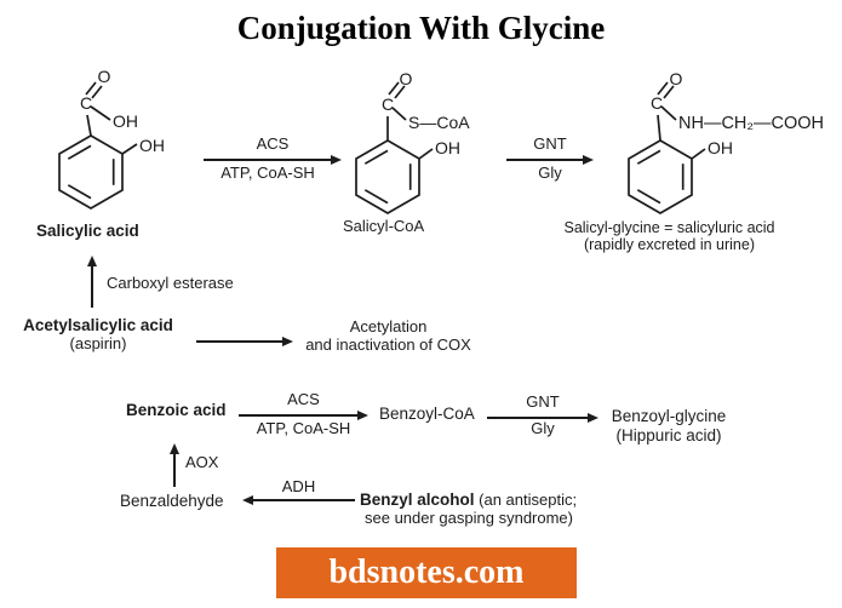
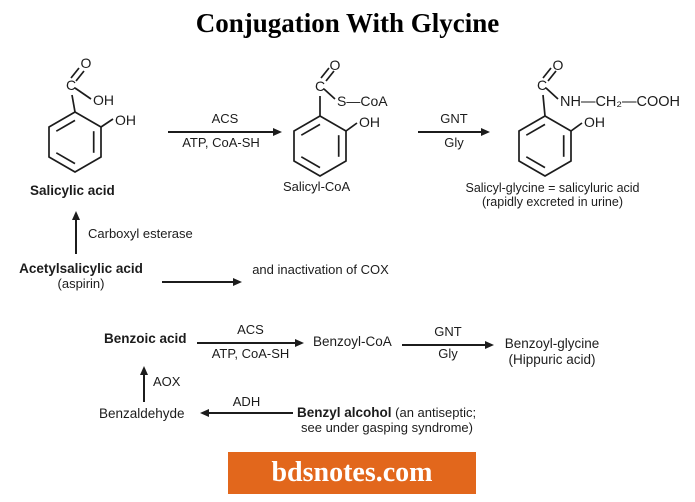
  Conjugation With Glycine
  O
  C
  OH
  OH
  Salicylic acid
  ACS
  ATP, CoA-SH
  O
  C
  S—CoA
  OH
  Salicyl-CoA
  GNT
  Gly
  O
  C
  NH—CH₂—COOH
  OH
  Salicyl-glycine = salicyluric acid
  (rapidly excreted in urine)
  Carboxyl esterase
  Acetylsalicylic acid
  (aspirin)
- Acetylation
  and inactivation of COX
  Benzoic acid
  ACS
  ATP, CoA-SH
  Benzoyl-CoA
  GNT
  Gly
  Benzoyl-glycine
  (Hippuric acid)
  AOX
  Benzaldehyde
  ADH
  Benzyl alcohol (an antiseptic;
  see under gasping syndrome)
  bdsnotes.com
